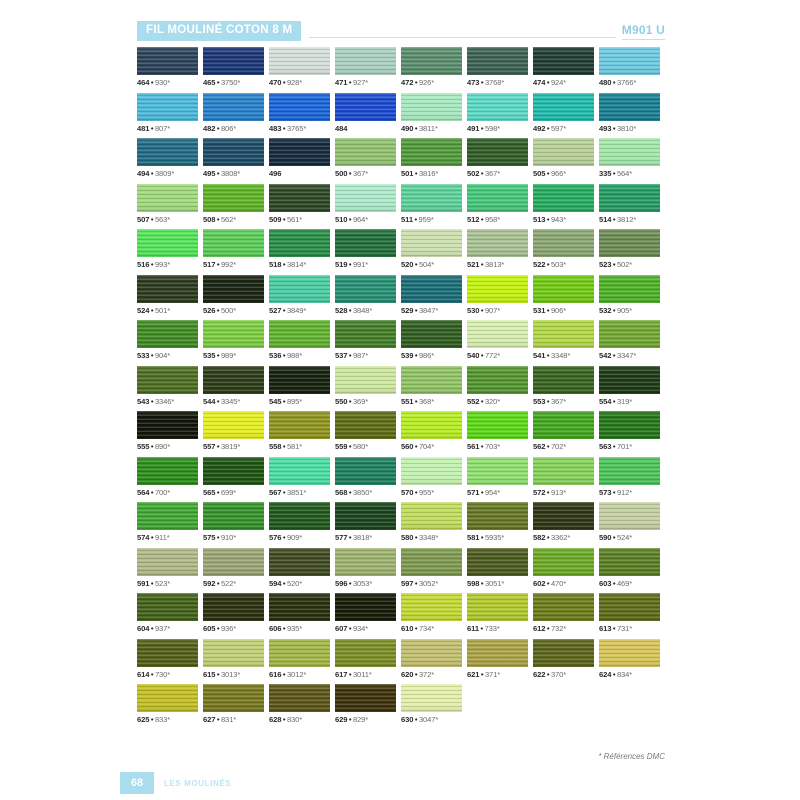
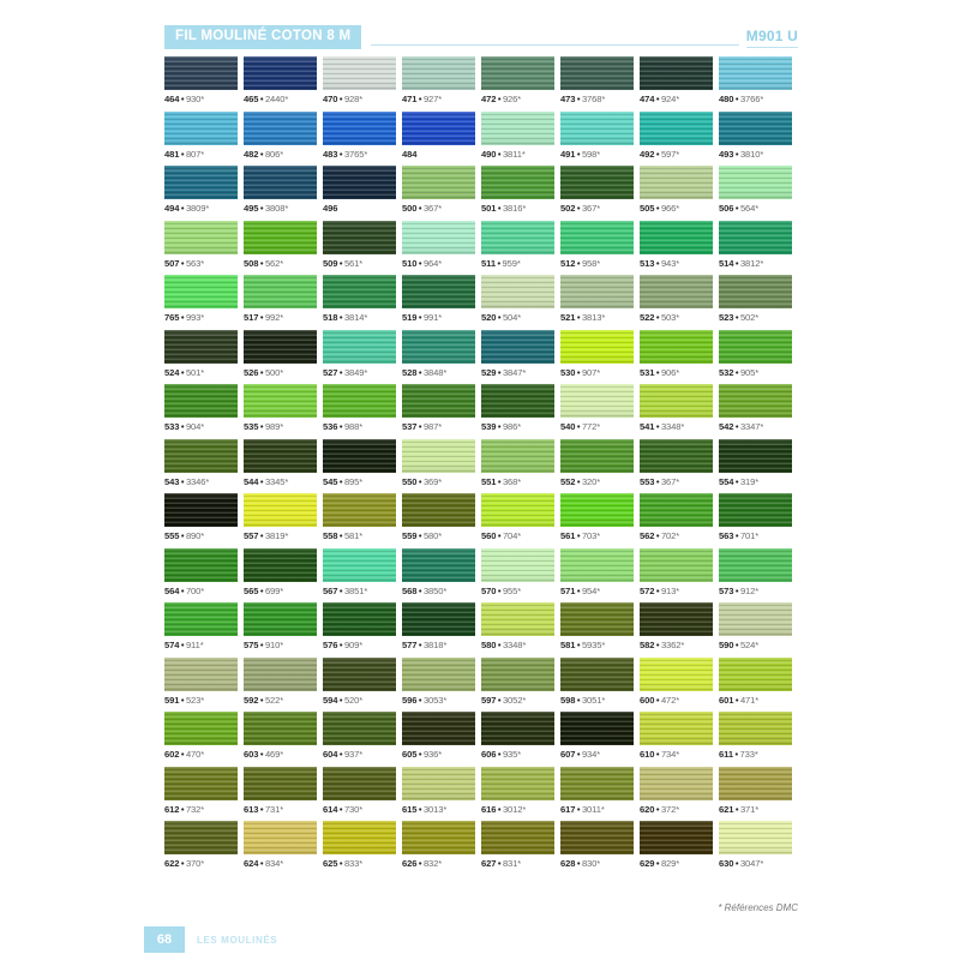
  FIL MOULINÉ COTON 8 M
  M901 U
  464 • 930*
- 465 • 3750*
+ 465 • 2440*
  470 • 928*
  471 • 927*
  472 • 926*
  473 • 3768*
  474 • 924*
  480 • 3766*
  481 • 807*
  482 • 806*
  483 • 3765*
  484
  490 • 3811*
  491 • 598*
  492 • 597*
  493 • 3810*
  494 • 3809*
  495 • 3808*
  496
  500 • 367*
  501 • 3816*
  502 • 367*
  505 • 966*
- 335 • 564*
+ 506 • 564*
  507 • 563*
  508 • 562*
  509 • 561*
  510 • 964*
  511 • 959*
  512 • 958*
  513 • 943*
  514 • 3812*
- 516 • 993*
+ 765 • 993*
  517 • 992*
  518 • 3814*
  519 • 991*
  520 • 504*
  521 • 3813*
  522 • 503*
  523 • 502*
  524 • 501*
  526 • 500*
  527 • 3849*
  528 • 3848*
  529 • 3847*
  530 • 907*
  531 • 906*
  532 • 905*
  533 • 904*
  535 • 989*
  536 • 988*
  537 • 987*
  539 • 986*
  540 • 772*
  541 • 3348*
  542 • 3347*
  543 • 3346*
  544 • 3345*
  545 • 895*
  550 • 369*
  551 • 368*
  552 • 320*
  553 • 367*
  554 • 319*
  555 • 890*
  557 • 3819*
  558 • 581*
  559 • 580*
  560 • 704*
  561 • 703*
  562 • 702*
  563 • 701*
  564 • 700*
  565 • 699*
  567 • 3851*
  568 • 3850*
  570 • 955*
  571 • 954*
  572 • 913*
  573 • 912*
  574 • 911*
  575 • 910*
  576 • 909*
  577 • 3818*
  580 • 3348*
  581 • 5935*
  582 • 3362*
  590 • 524*
  591 • 523*
  592 • 522*
  594 • 520*
  596 • 3053*
  597 • 3052*
  598 • 3051*
+ 600 • 472*
+ 601 • 471*
  602 • 470*
  603 • 469*
  604 • 937*
  605 • 936*
  606 • 935*
  607 • 934*
  610 • 734*
  611 • 733*
  612 • 732*
  613 • 731*
  614 • 730*
  615 • 3013*
  616 • 3012*
  617 • 3011*
  620 • 372*
  621 • 371*
  622 • 370*
  624 • 834*
  625 • 833*
+ 626 • 832*
  627 • 831*
  628 • 830*
  629 • 829*
  630 • 3047*
  * Références DMC
  68
  LES MOULINÉS
